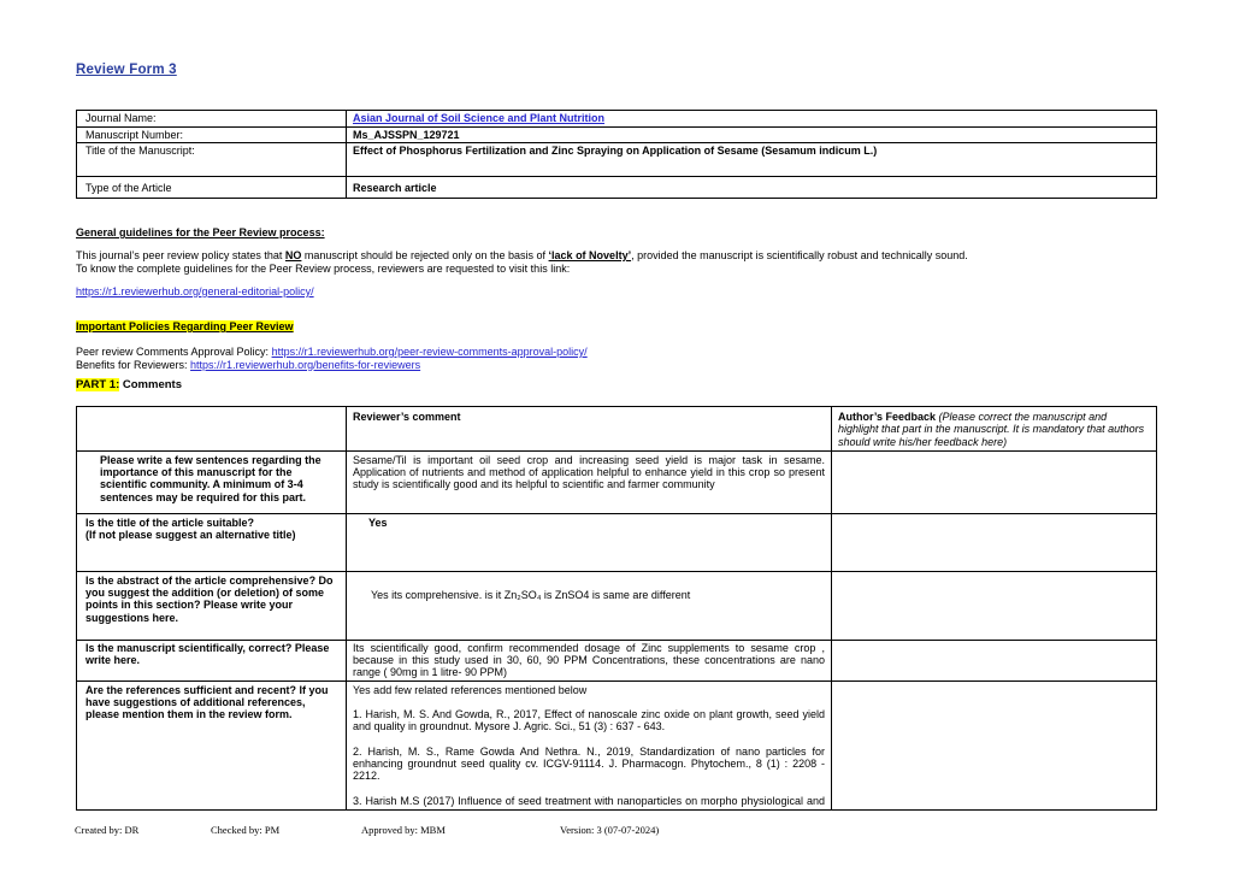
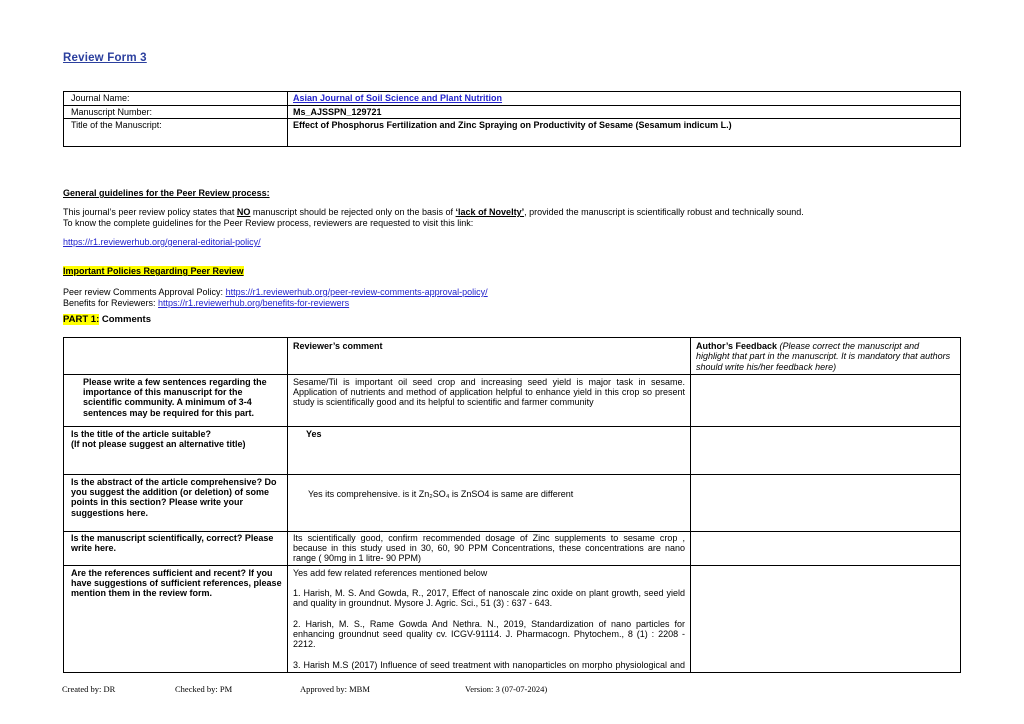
  Review Form 3
  Journal Name:	Asian Journal of Soil Science and Plant Nutrition
  Manuscript Number:	Ms_AJSSPN_129721
- Title of the Manuscript:	Effect of Phosphorus Fertilization and Zinc Spraying on Application of Sesame (Sesamum indicum L.)
+ Title of the Manuscript:	Effect of Phosphorus Fertilization and Zinc Spraying on Productivity of Sesame (Sesamum indicum L.)
- Type of the Article	Research article
  General guidelines for the Peer Review process:
  This journal’s peer review policy states that NO manuscript should be rejected only on the basis of ‘lack of Novelty’, provided the manuscript is scientifically robust and technically sound.
  To know the complete guidelines for the Peer Review process, reviewers are requested to visit this link:
  https://r1.reviewerhub.org/general-editorial-policy/
  Important Policies Regarding Peer Review
  Peer review Comments Approval Policy: https://r1.reviewerhub.org/peer-review-comments-approval-policy/
  Benefits for Reviewers: https://r1.reviewerhub.org/benefits-for-reviewers
  PART 1: Comments
  	Reviewer’s comment	Author’s Feedback (Please correct the manuscript and highlight that part in the manuscript. It is mandatory that authors should write his/her feedback here)
  Please write a few sentences regarding the importance of this manuscript for the scientific community. A minimum of 3-4 sentences may be required for this part.	Sesame/Til is important oil seed crop and increasing seed yield is major task in sesame. Application of nutrients and method of application helpful to enhance yield in this crop so present study is scientifically good and its helpful to scientific and farmer community
  Is the title of the article suitable? (If not please suggest an alternative title)	Yes
  Is the abstract of the article comprehensive? Do you suggest the addition (or deletion) of some points in this section? Please write your suggestions here.	Yes its comprehensive. is it Zn₂SO₄ is ZnSO4 is same are different
  Is the manuscript scientifically, correct? Please write here.	Its scientifically good, confirm recommended dosage of Zinc supplements to sesame crop , because in this study used in 30, 60, 90 PPM Concentrations, these concentrations are nano range ( 90mg in 1 litre- 90 PPM)
- Are the references sufficient and recent? If you have suggestions of additional references, please mention them in the review form.	Yes add few related references mentioned below 1. Harish, M. S. And Gowda, R., 2017, Effect of nanoscale zinc oxide on plant growth, seed yield and quality in groundnut. Mysore J. Agric. Sci., 51 (3) : 637 - 643. 2. Harish, M. S., Rame Gowda And Nethra. N., 2019, Standardization of nano particles for enhancing groundnut seed quality cv. ICGV-91114. J. Pharmacogn. Phytochem., 8 (1) : 2208 - 2212. 3. Harish M.S (2017) Influence of seed treatment with nanoparticles on morpho physiological and
+ Are the references sufficient and recent? If you have suggestions of sufficient references, please mention them in the review form.	Yes add few related references mentioned below 1. Harish, M. S. And Gowda, R., 2017, Effect of nanoscale zinc oxide on plant growth, seed yield and quality in groundnut. Mysore J. Agric. Sci., 51 (3) : 637 - 643. 2. Harish, M. S., Rame Gowda And Nethra. N., 2019, Standardization of nano particles for enhancing groundnut seed quality cv. ICGV-91114. J. Pharmacogn. Phytochem., 8 (1) : 2208 - 2212. 3. Harish M.S (2017) Influence of seed treatment with nanoparticles on morpho physiological and
  Created by: DR
  Checked by: PM
  Approved by: MBM
  Version: 3 (07-07-2024)
